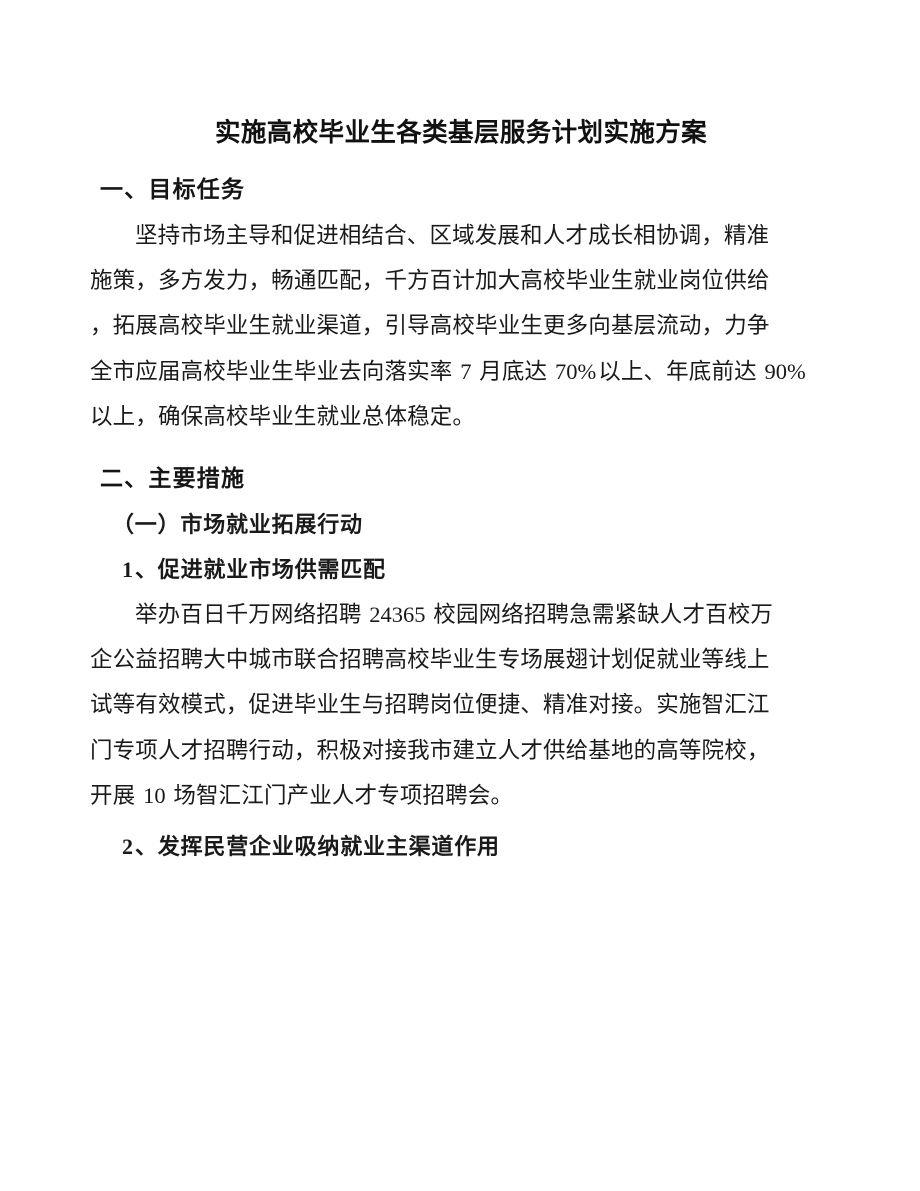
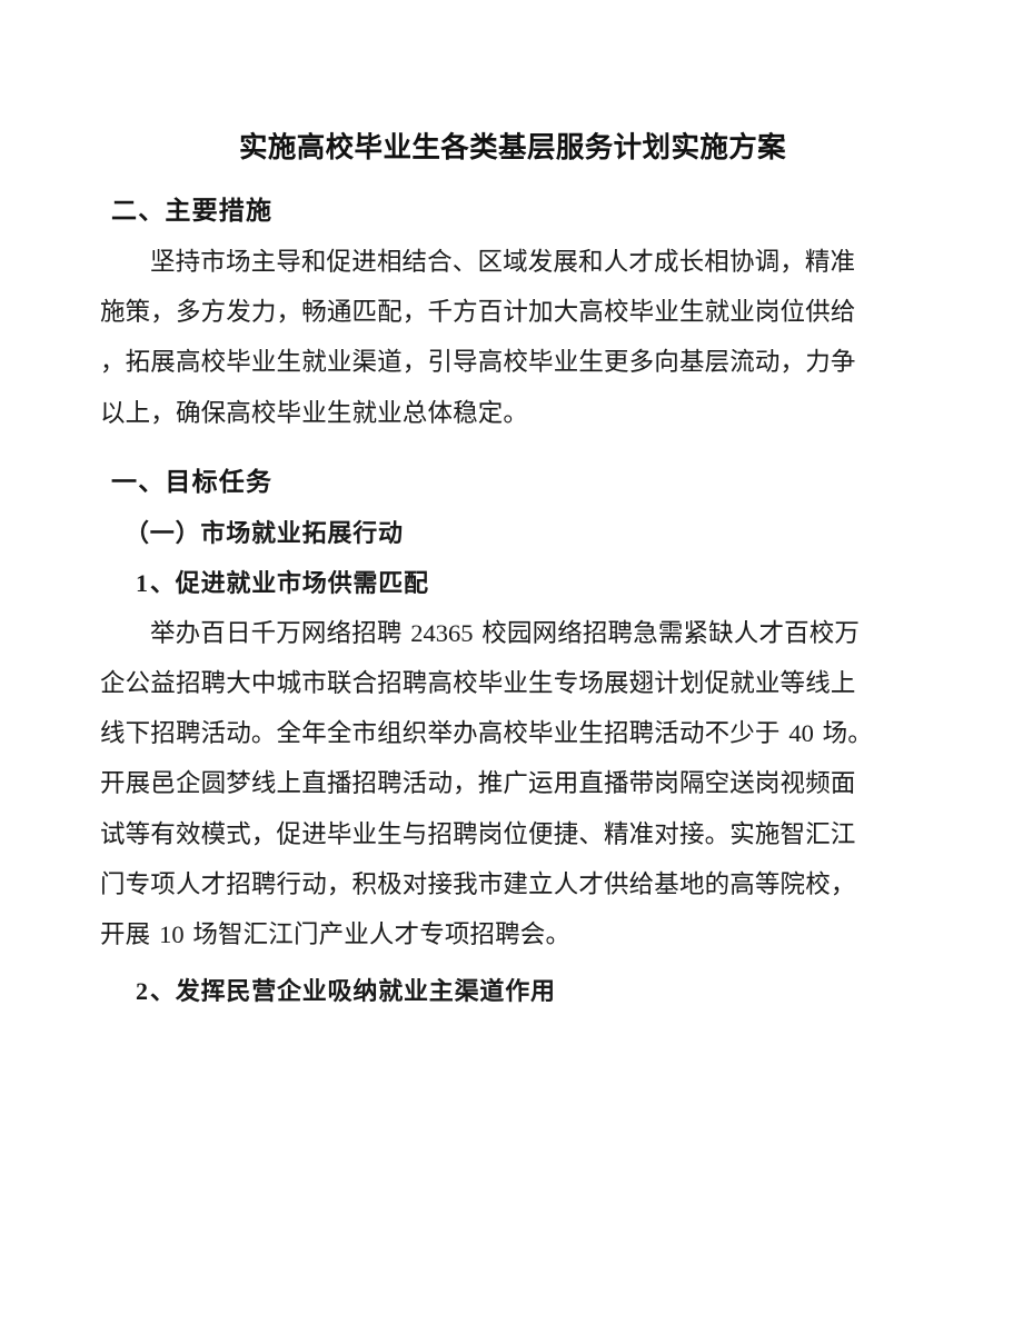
  实施高校毕业生各类基层服务计划实施方案
- 一、目标任务
+ 二、主要措施
  坚持市场主导和促进相结合、区域发展和人才成长相协调，精准
  施策，多方发力，畅通匹配，千方百计加大高校毕业生就业岗位供给
  ，拓展高校毕业生就业渠道，引导高校毕业生更多向基层流动，力争
- 全市应届高校毕业生毕业去向落实率 7 月底达 70%以上、年底前达 90%
  以上，确保高校毕业生就业总体稳定。
- 二、主要措施
+ 一、目标任务
  （一）市场就业拓展行动
  1、促进就业市场供需匹配
  举办百日千万网络招聘 24365 校园网络招聘急需紧缺人才百校万
  企公益招聘大中城市联合招聘高校毕业生专场展翅计划促就业等线上
+ 线下招聘活动。全年全市组织举办高校毕业生招聘活动不少于 40 场。
+ 开展邑企圆梦线上直播招聘活动，推广运用直播带岗隔空送岗视频面
  试等有效模式，促进毕业生与招聘岗位便捷、精准对接。实施智汇江
  门专项人才招聘行动，积极对接我市建立人才供给基地的高等院校，
  开展 10 场智汇江门产业人才专项招聘会。
  2、发挥民营企业吸纳就业主渠道作用
